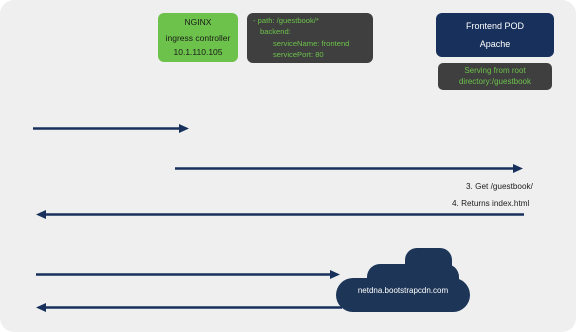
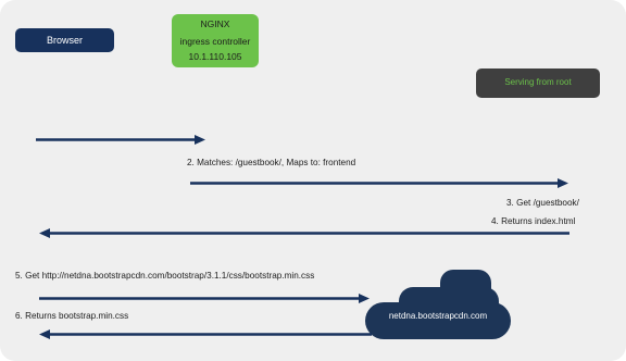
+ Browser
  NGINX
  ingress controller
  10.1.110.105
- - path: /guestbook/*
- backend:
- serviceName: frontend
- servicePort: 80
- Frontend POD
- Apache
  Serving from root
- directory:/guestbook
  netdna.bootstrapcdn.com
+ 2. Matches: /guestbook/, Maps to: frontend
  3. Get /guestbook/
  4. Returns index.html
+ 5. Get http://netdna.bootstrapcdn.com/bootstrap/3.1.1/css/bootstrap.min.css
+ 6. Returns bootstrap.min.css
